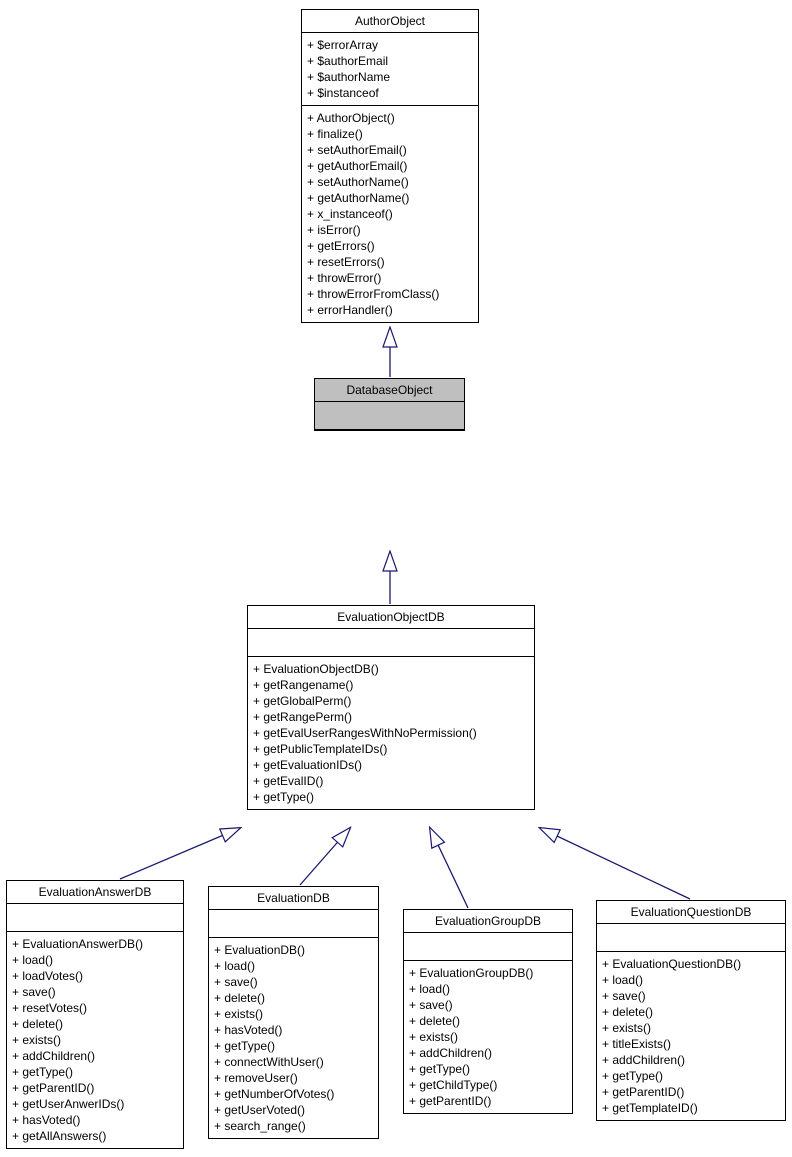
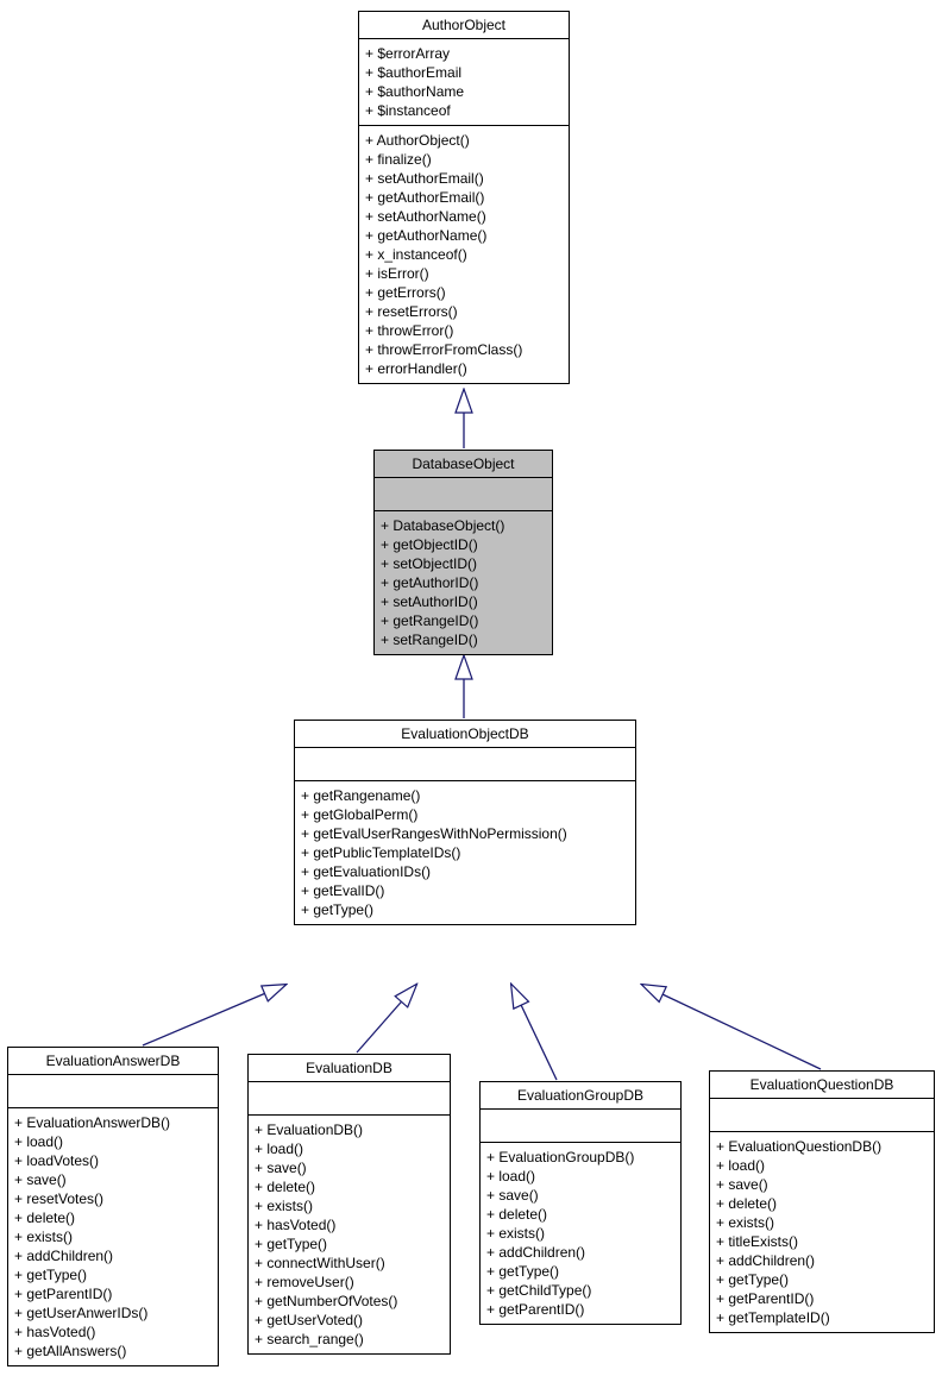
  AuthorObject
  + $errorArray
  + $authorEmail
  + $authorName
  + $instanceof
  + AuthorObject()
  + finalize()
  + setAuthorEmail()
  + getAuthorEmail()
  + setAuthorName()
  + getAuthorName()
  + x_instanceof()
  + isError()
  + getErrors()
  + resetErrors()
  + throwError()
  + throwErrorFromClass()
  + errorHandler()
  DatabaseObject
+ + DatabaseObject()
+ + getObjectID()
+ + setObjectID()
+ + getAuthorID()
+ + setAuthorID()
+ + getRangeID()
+ + setRangeID()
  EvaluationObjectDB
- + EvaluationObjectDB()
  + getRangename()
  + getGlobalPerm()
- + getRangePerm()
  + getEvalUserRangesWithNoPermission()
  + getPublicTemplateIDs()
  + getEvaluationIDs()
  + getEvalID()
  + getType()
  EvaluationAnswerDB
  + EvaluationAnswerDB()
  + load()
  + loadVotes()
  + save()
  + resetVotes()
  + delete()
  + exists()
  + addChildren()
  + getType()
  + getParentID()
  + getUserAnwerIDs()
  + hasVoted()
  + getAllAnswers()
  EvaluationDB
  + EvaluationDB()
  + load()
  + save()
  + delete()
  + exists()
  + hasVoted()
  + getType()
  + connectWithUser()
  + removeUser()
  + getNumberOfVotes()
  + getUserVoted()
  + search_range()
  EvaluationGroupDB
  + EvaluationGroupDB()
  + load()
  + save()
  + delete()
  + exists()
  + addChildren()
  + getType()
  + getChildType()
  + getParentID()
  EvaluationQuestionDB
  + EvaluationQuestionDB()
  + load()
  + save()
  + delete()
  + exists()
  + titleExists()
  + addChildren()
  + getType()
  + getParentID()
  + getTemplateID()
